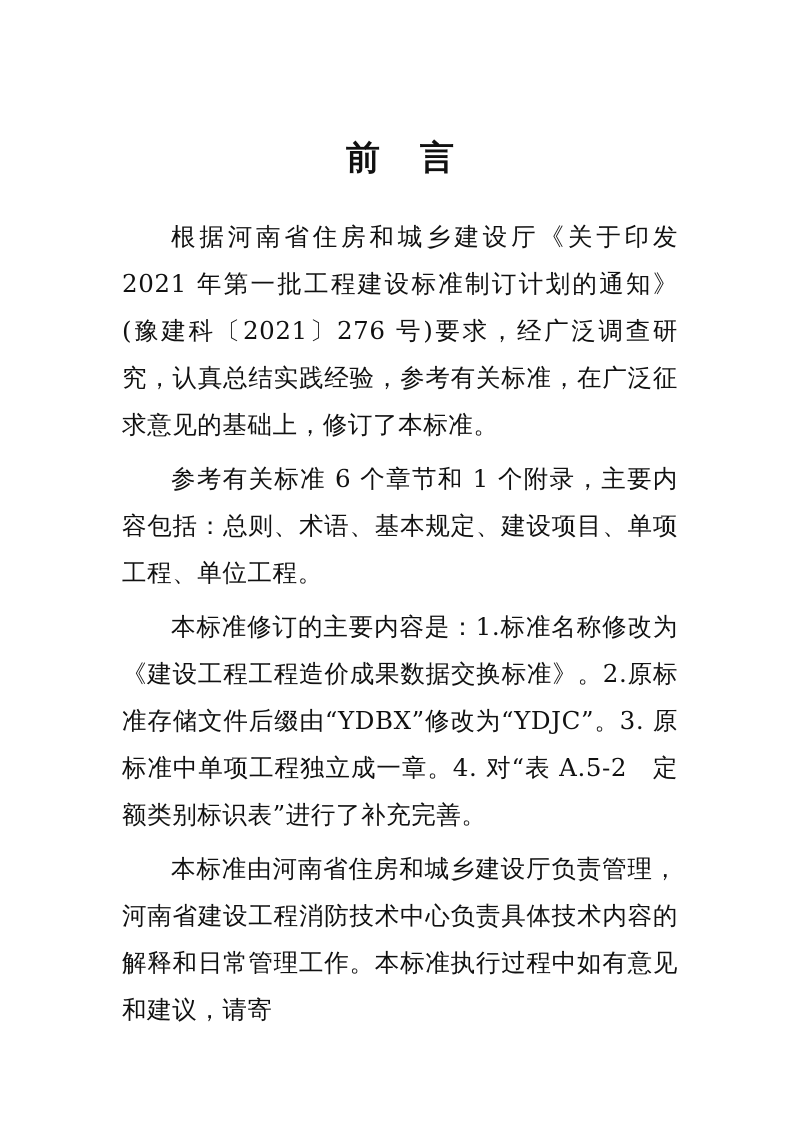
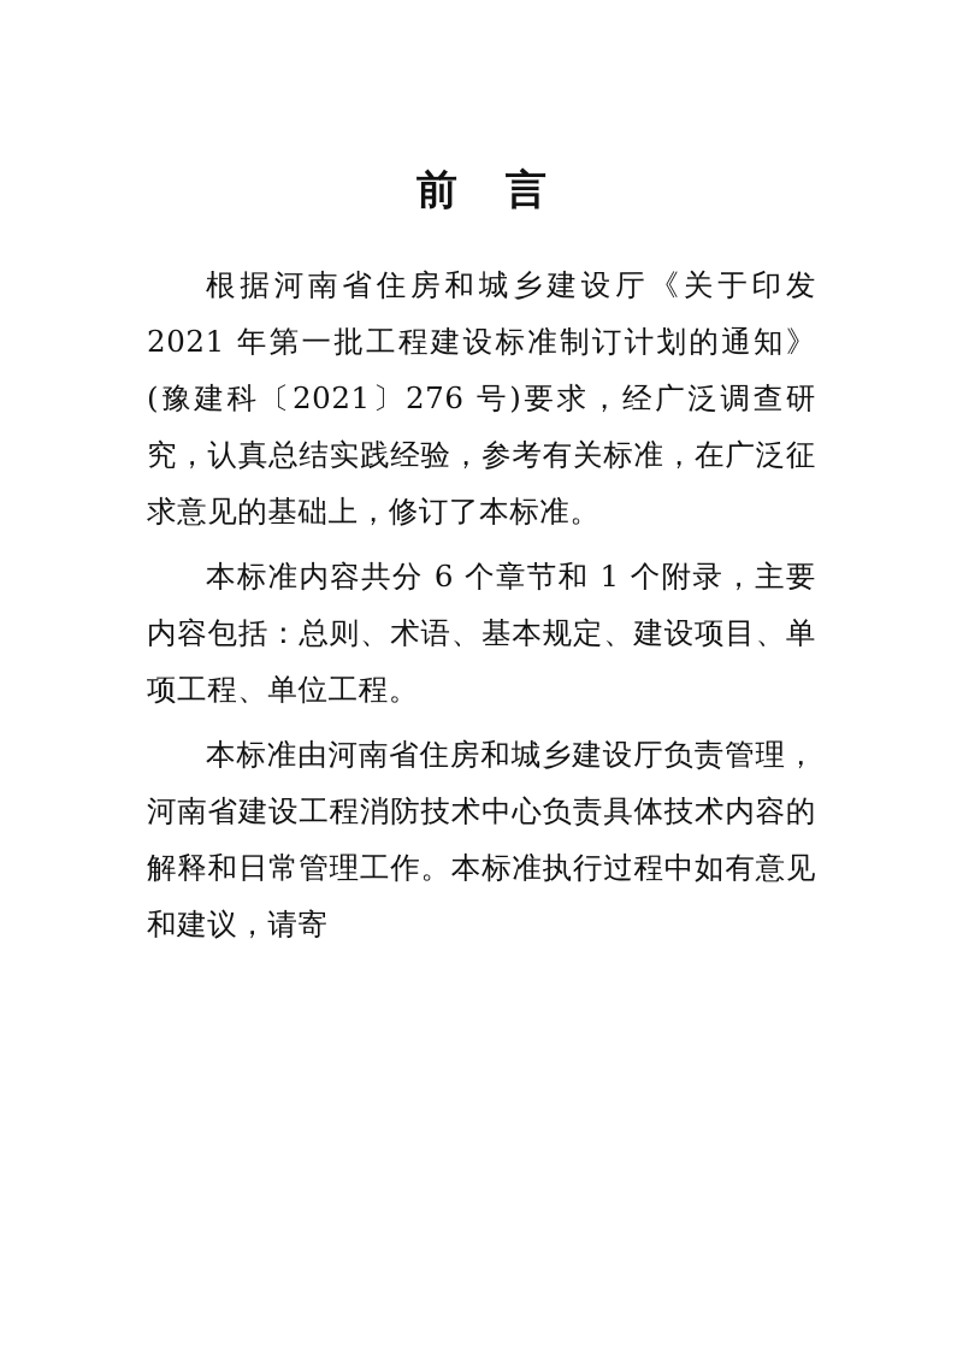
  前 言
  根据河南省住房和城乡建设厅《关于印发 2021 年第一批工程建设标准制订计划的通知》(豫建科〔2021〕276 号)要求，经广泛调查研究，认真总结实践经验，参考有关标准，在广泛征求意见的基础上，修订了本标准。
- 参考有关标准 6 个章节和 1 个附录，主要内容包括：总则、术语、基本规定、建设项目、单项工程、单位工程。
+ 本标准内容共分 6 个章节和 1 个附录，主要内容包括：总则、术语、基本规定、建设项目、单项工程、单位工程。
- 本标准修订的主要内容是：1.标准名称修改为《建设工程工程造价成果数据交换标准》。2.原标准存储文件后缀由“YDBX”修改为“YDJC”。3. 原标准中单项工程独立成一章。4. 对“表 A.5-2 定额类别标识表”进行了补充完善。
  本标准由河南省住房和城乡建设厅负责管理，河南省建设工程消防技术中心负责具体技术内容的解释和日常管理工作。本标准执行过程中如有意见和建议，请寄
